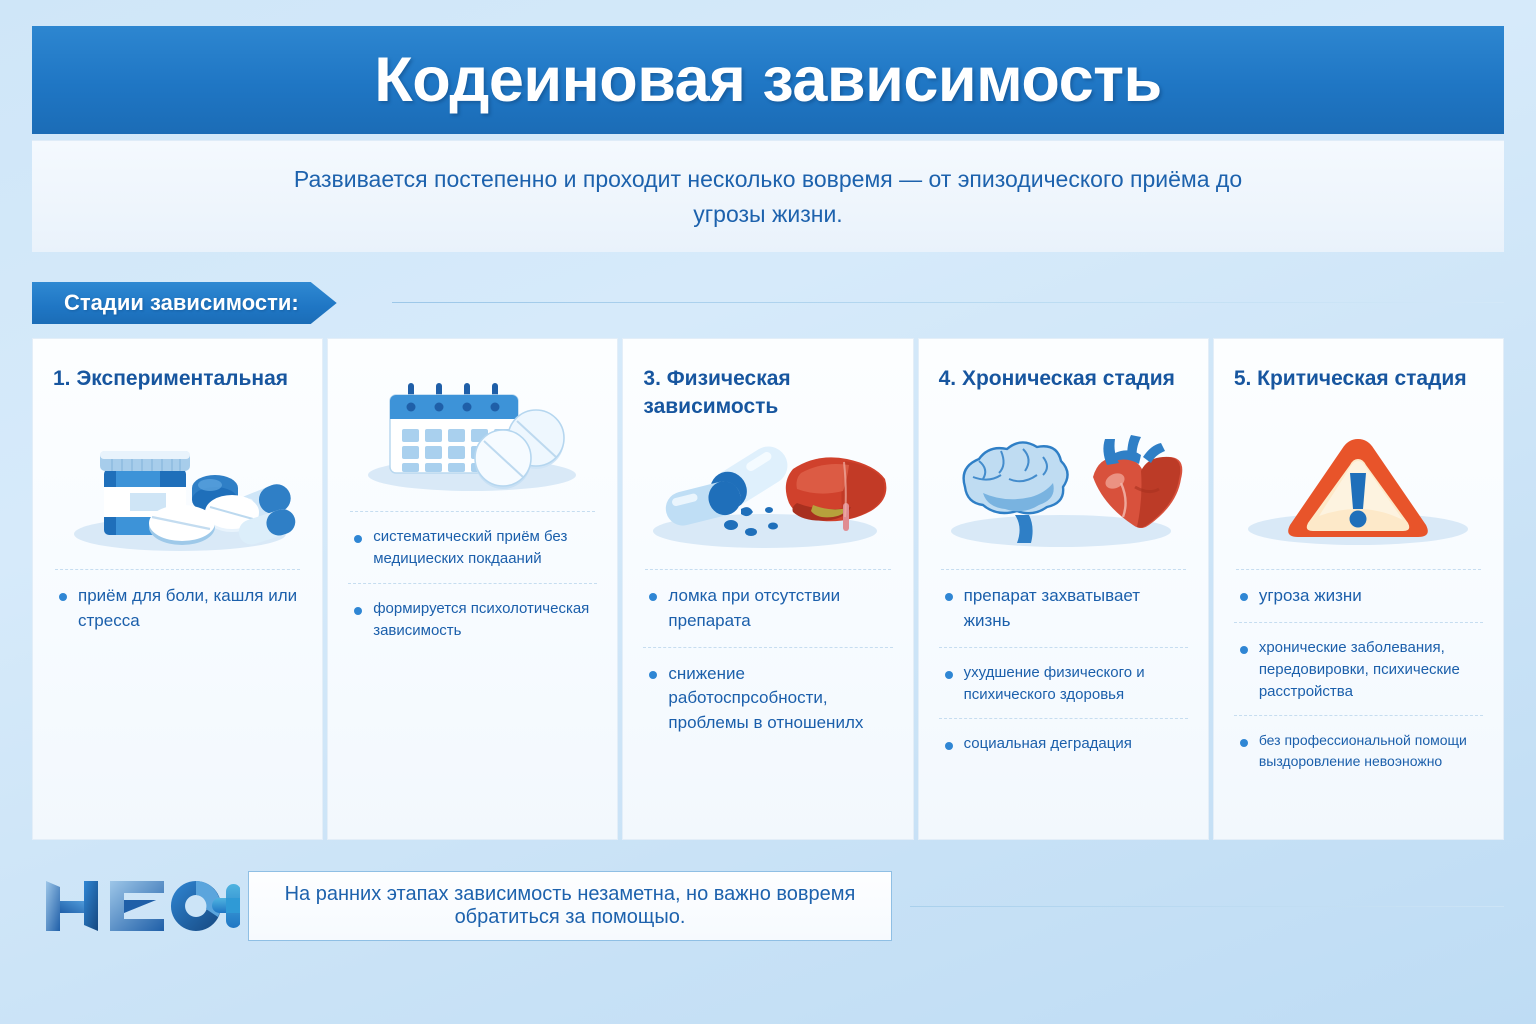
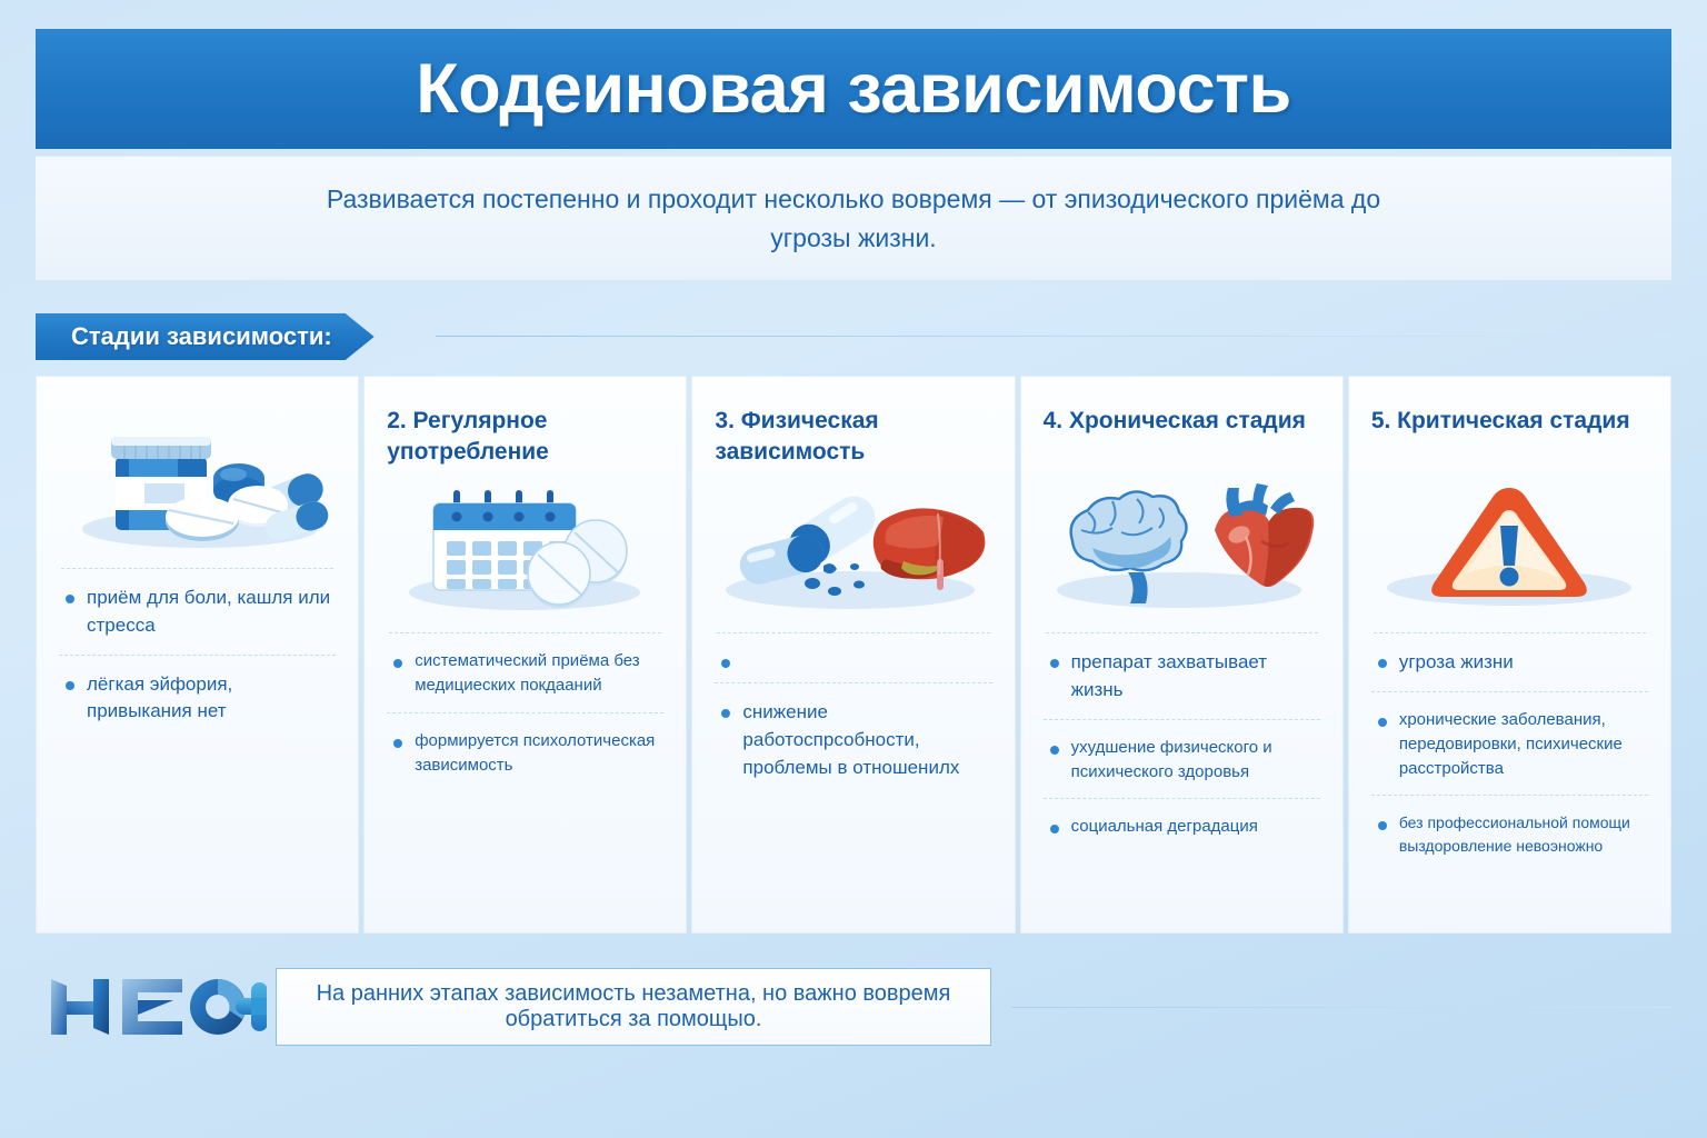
  Кодеиновая зависимость
  Развивается постепенно и проходит несколько вовремя — от эпизодического приёма до угрозы жизни.
  Стадии зависимости:
- 1. Экспериментальная
  приём для боли, кашля или стресса
+ лёгкая эйфория, привыкания нет
+ 2. Регулярное употребление
- систематический приём без медициеских покдааний
+ систематический приёма без медициеских покдааний
  формируется психолотическая зависимость
  3. Физическая зависимость
- ломка при отсутствии препарата
  снижение работоспрсобности, проблемы в отношенилх
  4. Хроническая стадия
  препарат захватывает жизнь
  ухудшение физического и психического здоровья
  социальная деградация
  5. Критическая стадия
  угроза жизни
  хронические заболевания, передовировки, психические расстройства
  без профессиональной помощи выздоровление невоэножно
  На ранних этапах зависимость незаметна, но важно вовремя обратиться за помощыо.
